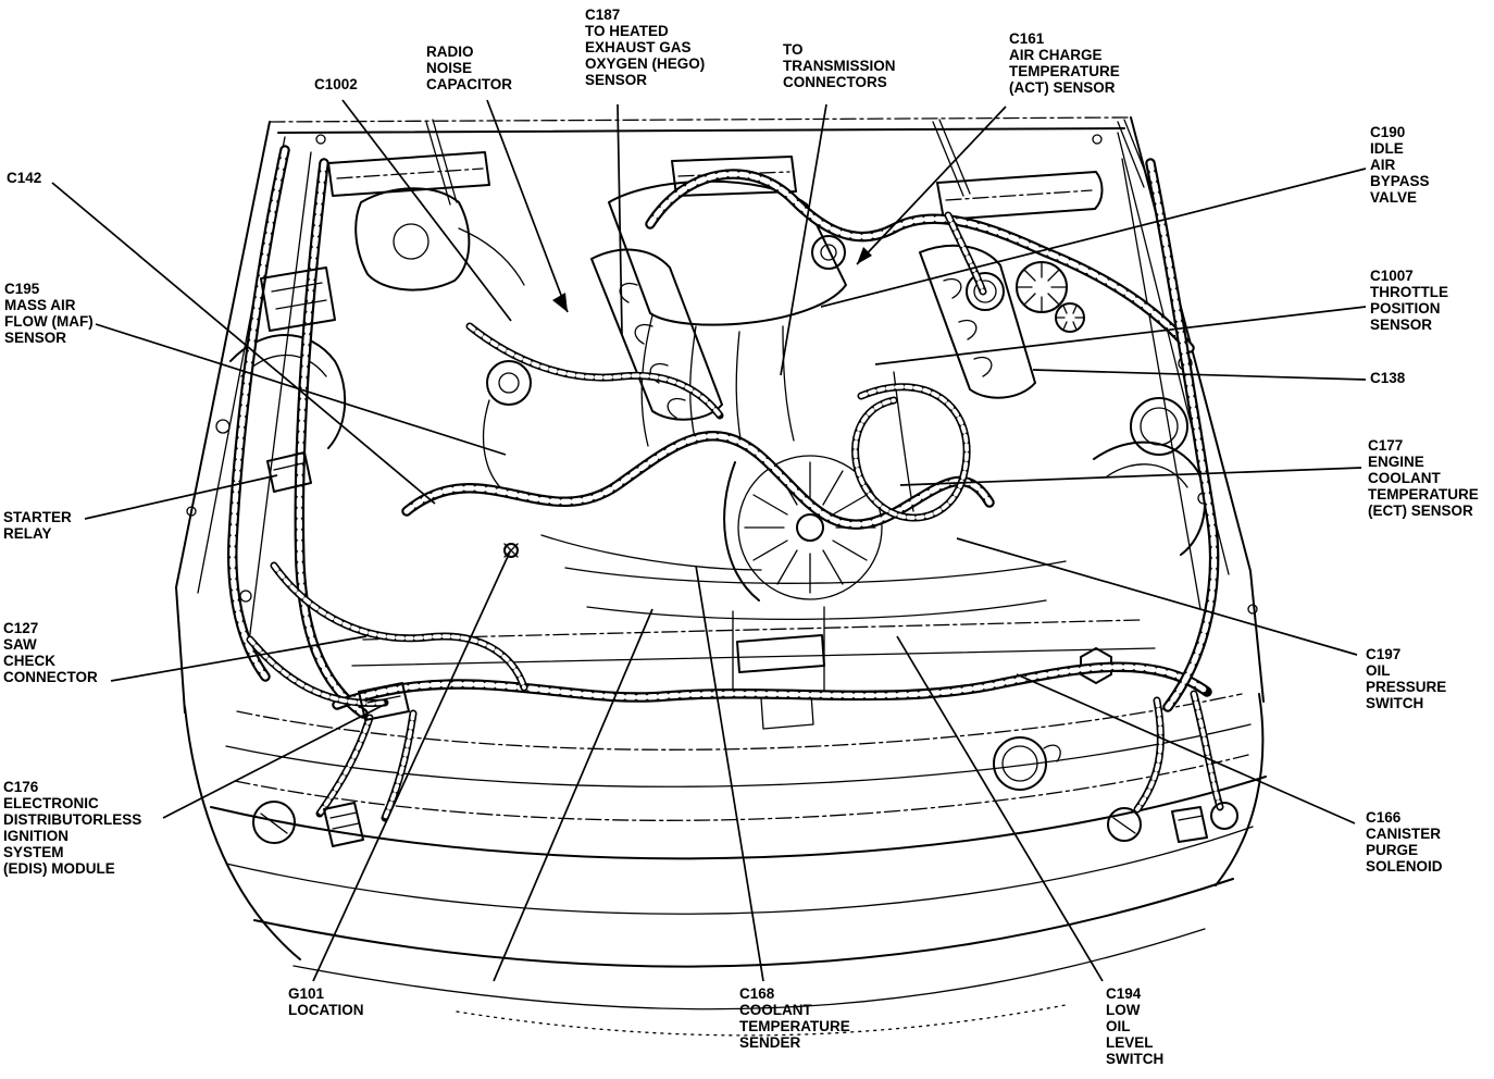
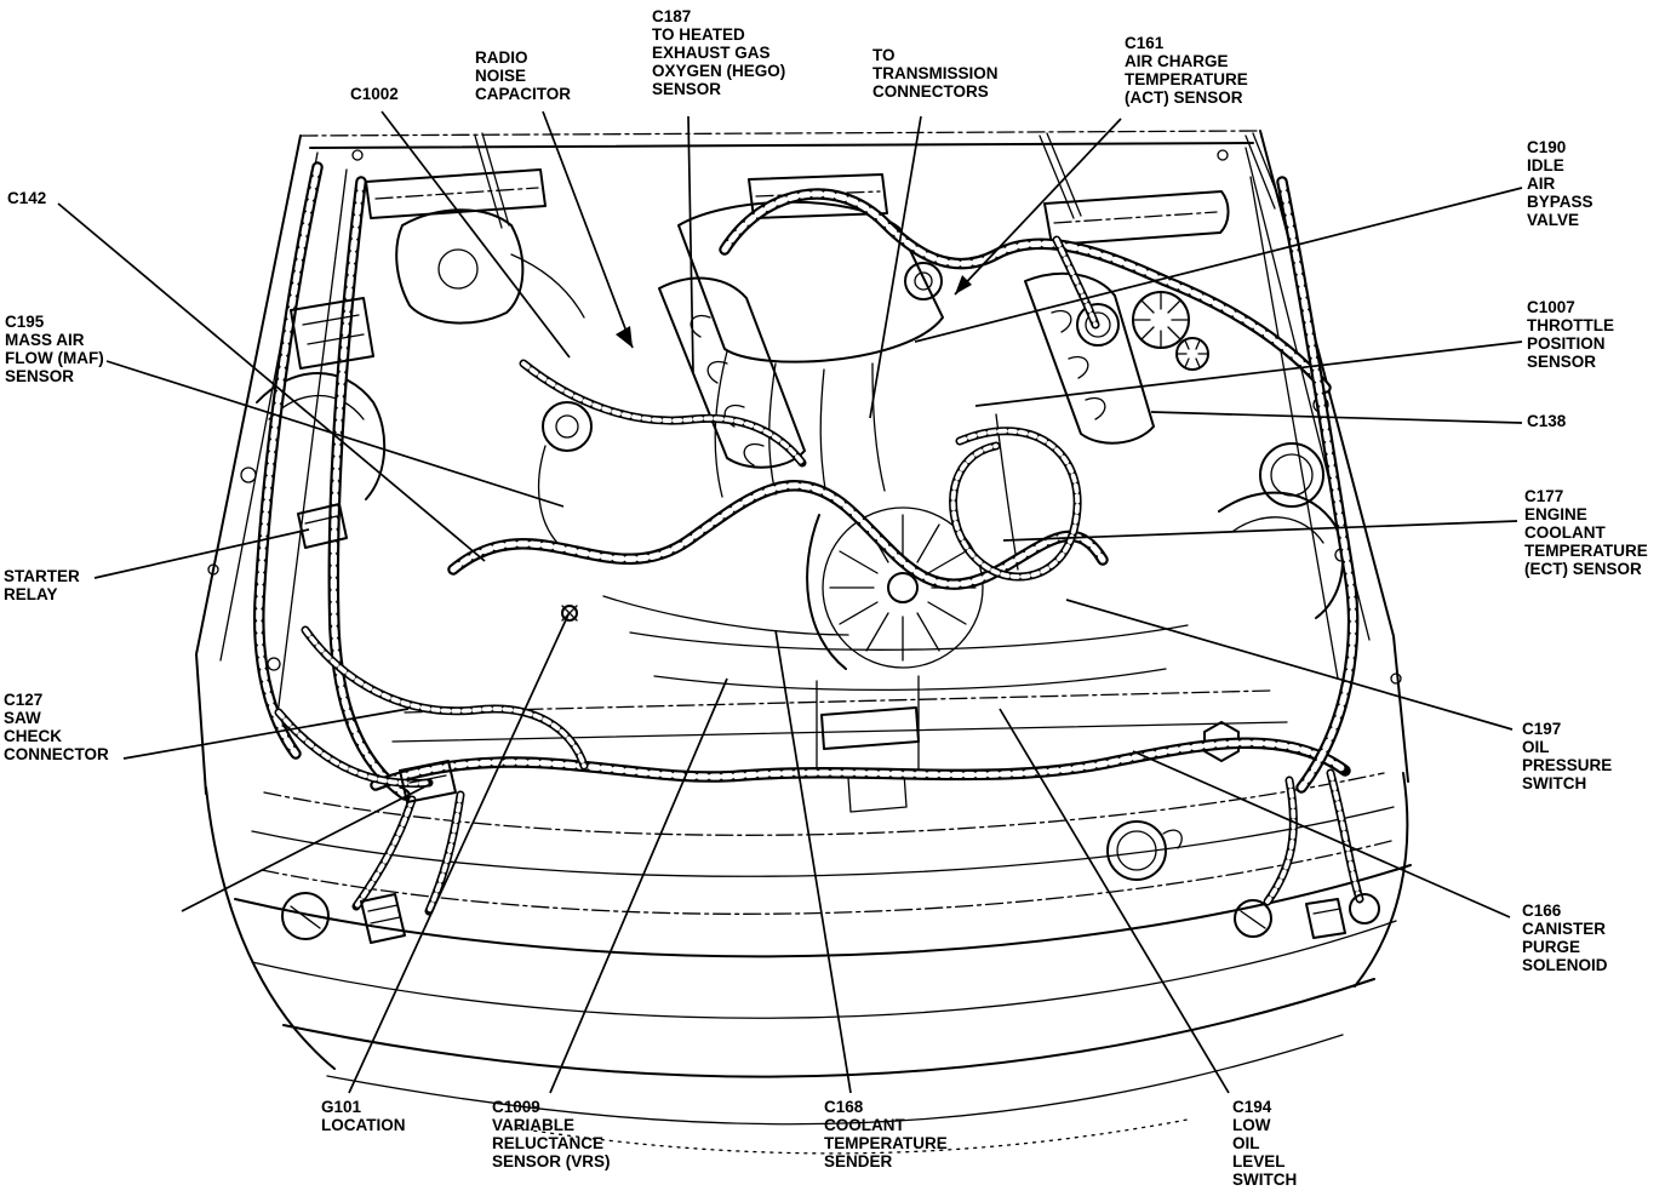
  C1002
  RADIO
  NOISE
  CAPACITOR
  C187
  TO HEATED
  EXHAUST GAS
  OXYGEN (HEGO)
  SENSOR
  TO
  TRANSMISSION
  CONNECTORS
  C161
  AIR CHARGE
  TEMPERATURE
  (ACT) SENSOR
  C142
  C195
  MASS AIR
  FLOW (MAF)
  SENSOR
  C190
  IDLE
  AIR
  BYPASS
  VALVE
  C1007
  THROTTLE
  POSITION
  SENSOR
  C138
  C177
  ENGINE
  COOLANT
  TEMPERATURE
  (ECT) SENSOR
  STARTER
  RELAY
  C127
  SAW
  CHECK
  CONNECTOR
  C197
  OIL
  PRESSURE
  SWITCH
- C176
- ELECTRONIC
- DISTRIBUTORLESS
- IGNITION
- SYSTEM
- (EDIS) MODULE
  C166
  CANISTER
  PURGE
  SOLENOID
  G101
  LOCATION
+ C1009
+ VARIABLE
+ RELUCTANCE
+ SENSOR (VRS)
  C168
  COOLANT
  TEMPERATURE
  SENDER
  C194
  LOW
  OIL
  LEVEL
  SWITCH
